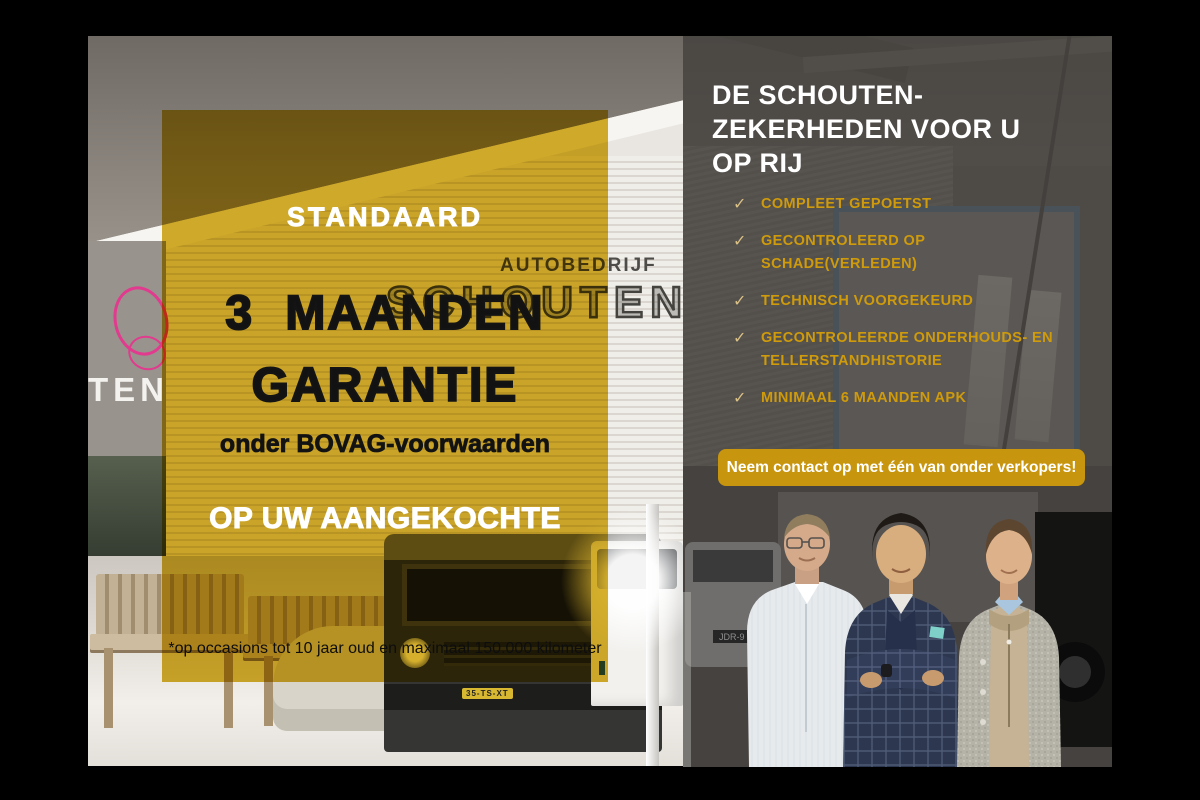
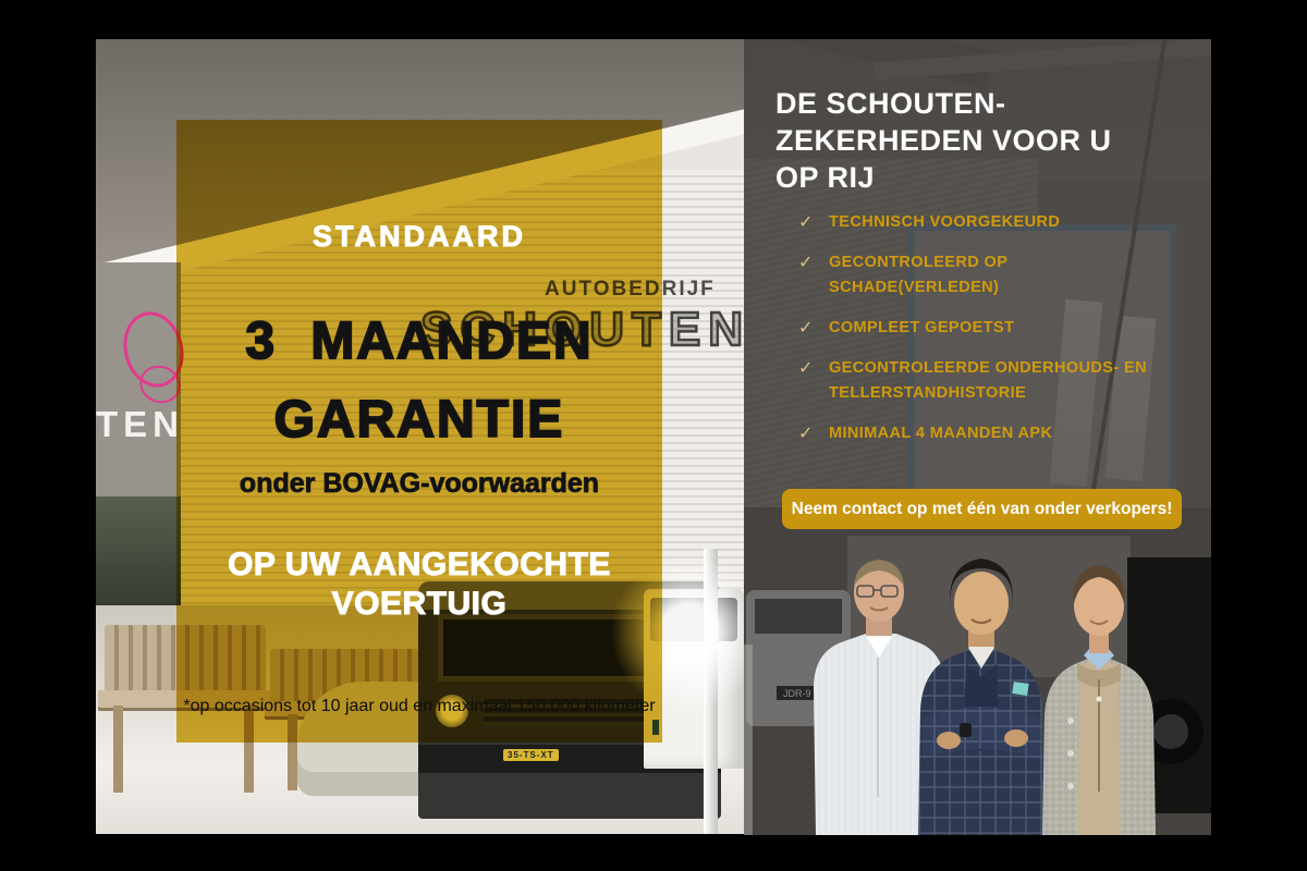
  TEN
  35-TS-XT
  STANDAARD
  3 MAANDEN
  GARANTIE
  onder BOVAG-voorwaarden
  OP UW AANGEKOCHTE
+ VOERTUIG
  *op occasions tot 10 jaar oud en maximaal 150.000 kilometer
  DE SCHOUTEN-
  ZEKERHEDEN VOOR U
  OP RIJ
  ✓
- COMPLEET GEPOETST
+ TECHNISCH VOORGEKEURD
  ✓
  GECONTROLEERD OP SCHADE(VERLEDEN)
  ✓
- TECHNISCH VOORGEKEURD
+ COMPLEET GEPOETST
  ✓
  GECONTROLEERDE ONDERHOUDS- EN TELLERSTANDHISTORIE
  ✓
- MINIMAAL 6 MAANDEN APK
+ MINIMAAL 4 MAANDEN APK
  Neem contact op met één van onder verkopers!
  JDR-9
